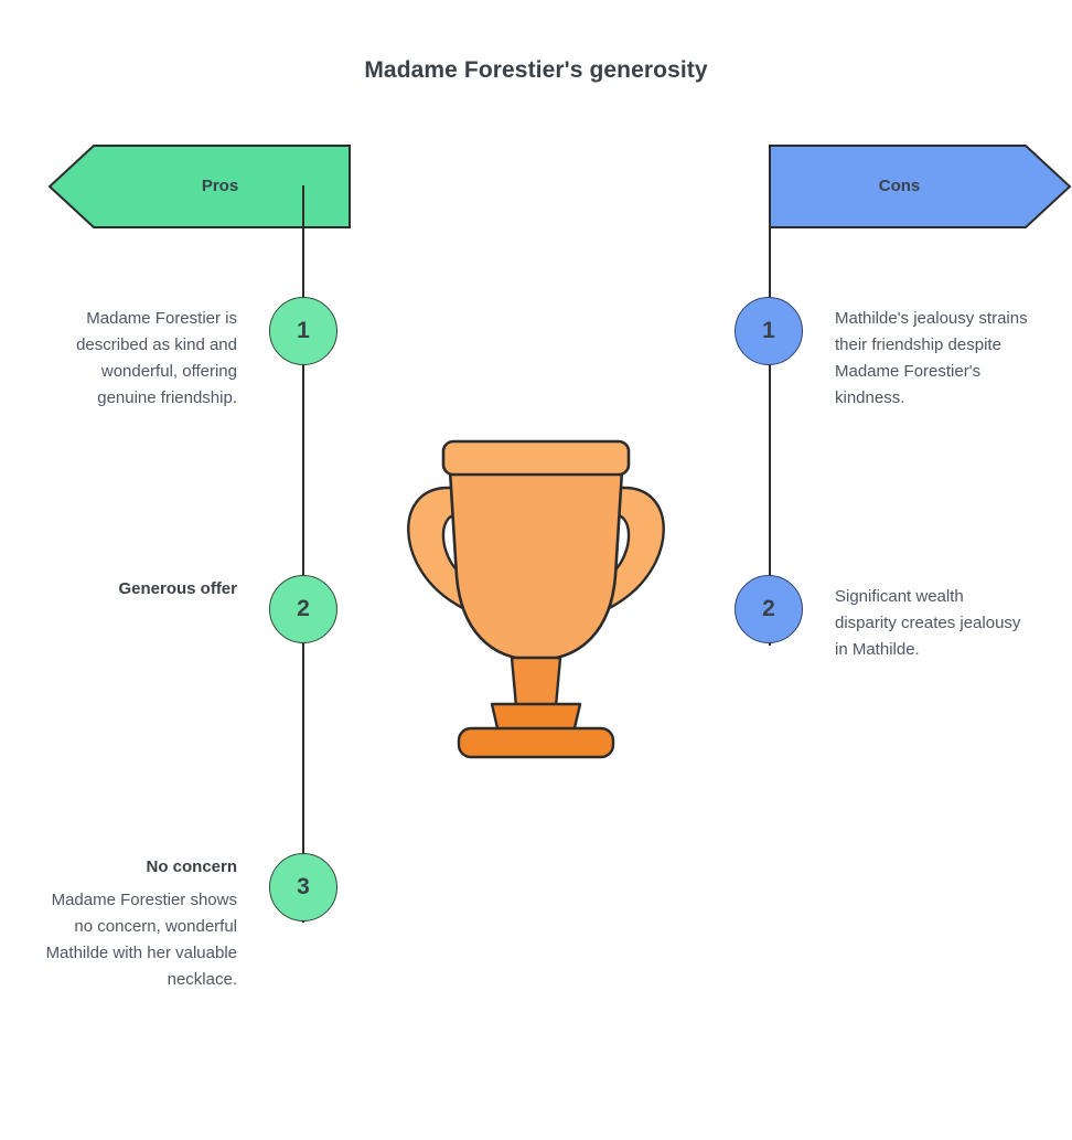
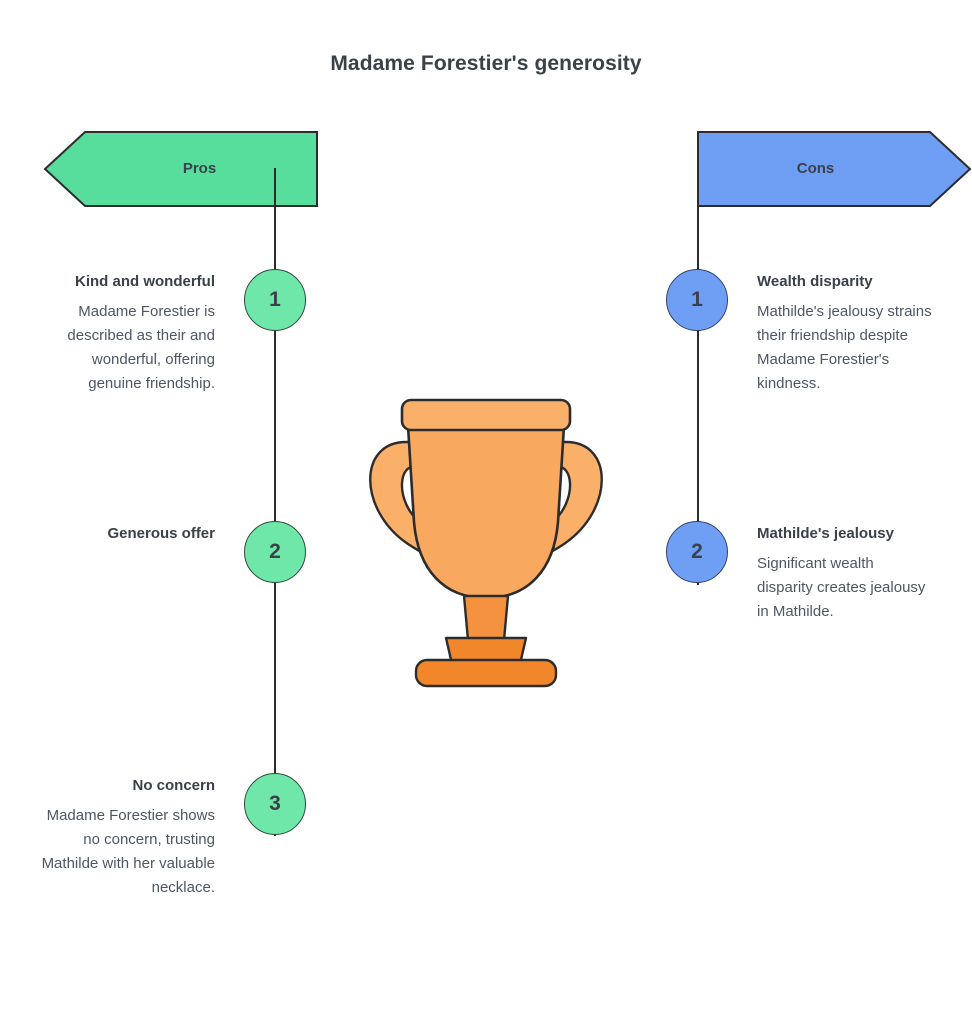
  Madame Forestier's generosity
  Pros
  Cons
  1
  2
  3
  1
  2
+ Kind and wonderful
- Madame Forestier is described as kind and wonderful, offering genuine friendship.
+ Madame Forestier is described as their and wonderful, offering genuine friendship.
  Generous offer
  No concern
- Madame Forestier shows no concern, wonderful Mathilde with her valuable necklace.
+ Madame Forestier shows no concern, trusting Mathilde with her valuable necklace.
+ Wealth disparity
  Mathilde's jealousy strains their friendship despite Madame Forestier's kindness.
+ Mathilde's jealousy
  Significant wealth disparity creates jealousy in Mathilde.
